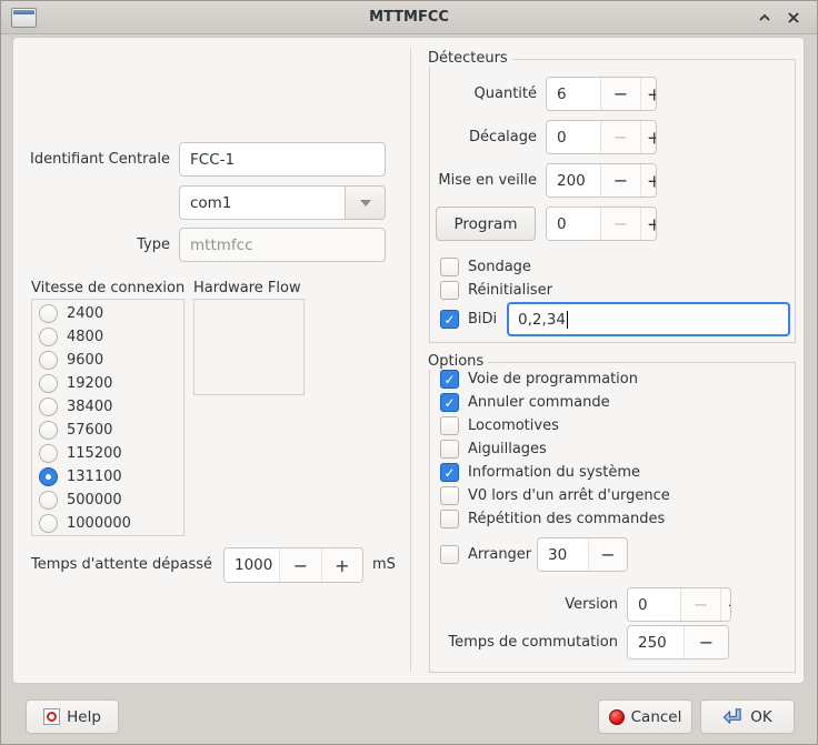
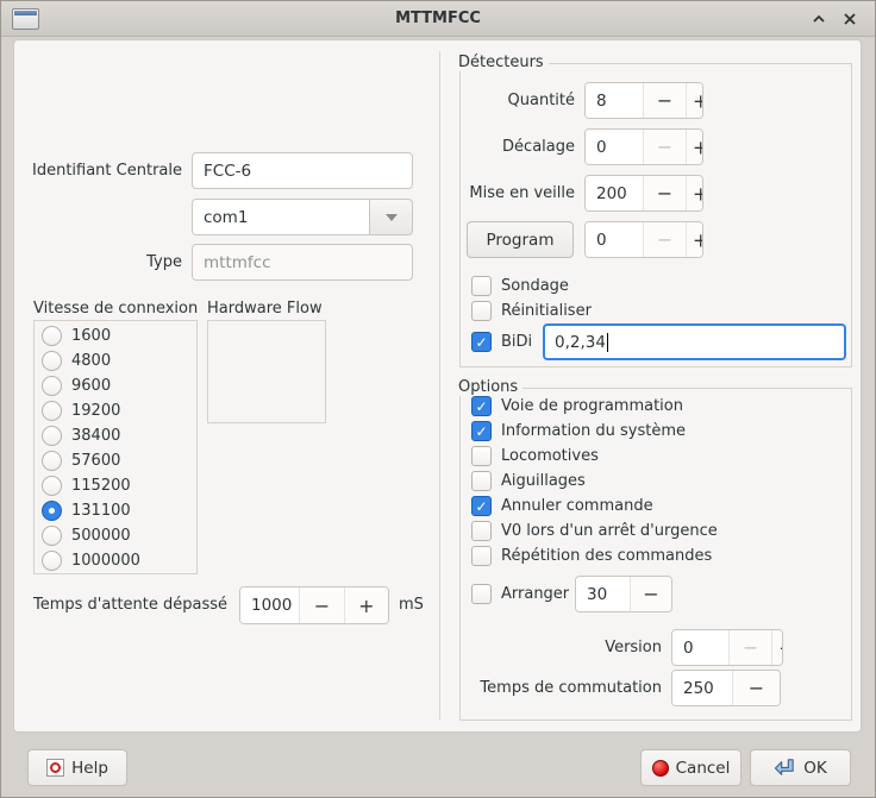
  MTTMFCC
  Identifiant Centrale
- FCC-1
+ FCC-6
  com1
  Type
  mttmfcc
  Vitesse de connexion
- 2400
+ 1600
  4800
  9600
  19200
  38400
  57600
  115200
  131100
  500000
  1000000
  Hardware Flow
  Temps d'attente dépassé
  1000
  −
  +
  mS
  Détecteurs
  Quantité
- 6
+ 8
  −
  +
  Décalage
  0
  −
  +
  Mise en veille
  200
  −
  +
  Program
  0
  −
  +
  Sondage
  Réinitialiser
  ✓
  BiDi
  0,2,34
  Options
  ✓
  Voie de programmation
  ✓
- Annuler commande
+ Information du système
  Locomotives
  Aiguillages
  ✓
- Information du système
+ Annuler commande
  V0 lors d'un arrêt d'urgence
  Répétition des commandes
  Arranger
  30
  −
  Version
  0
  −
  Temps de commutation
  250
  −
  Help
  Cancel
  OK
